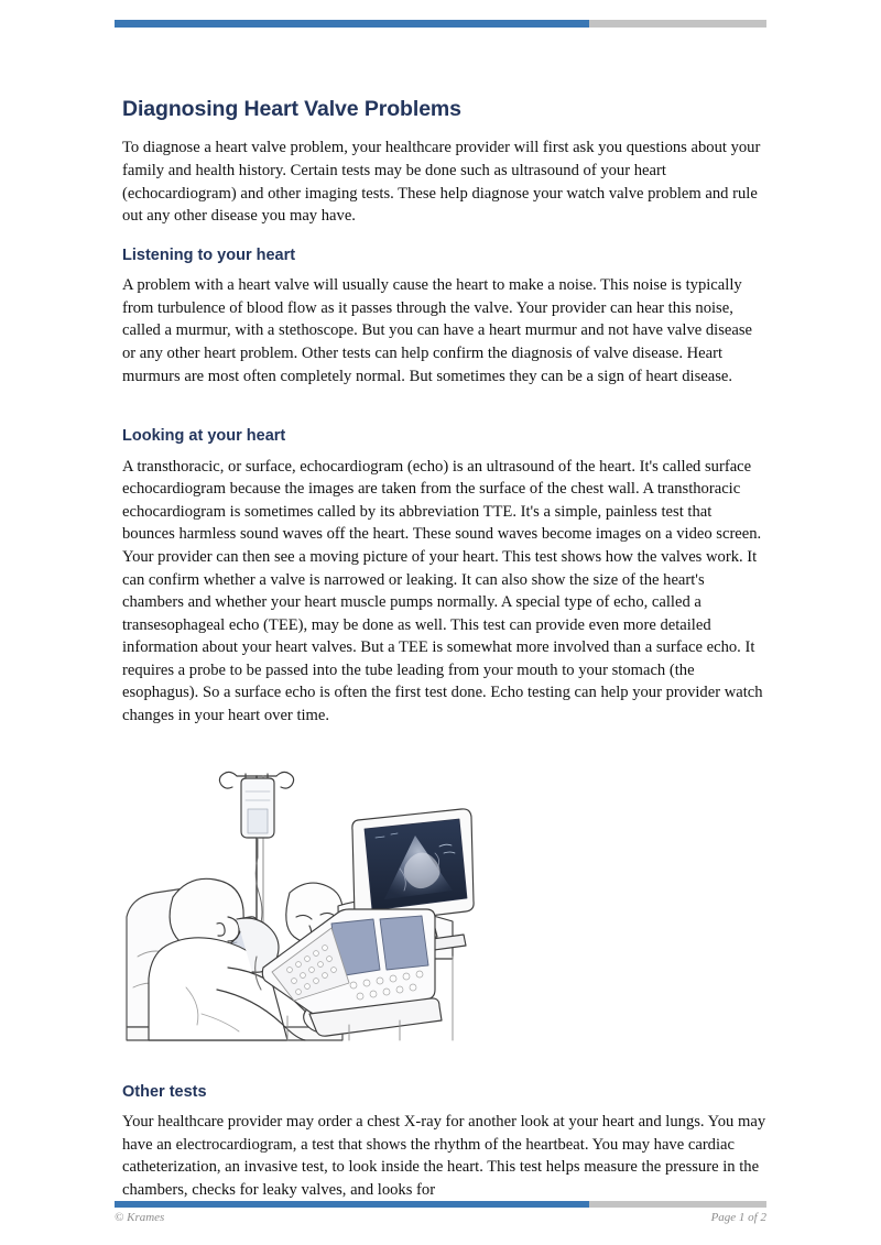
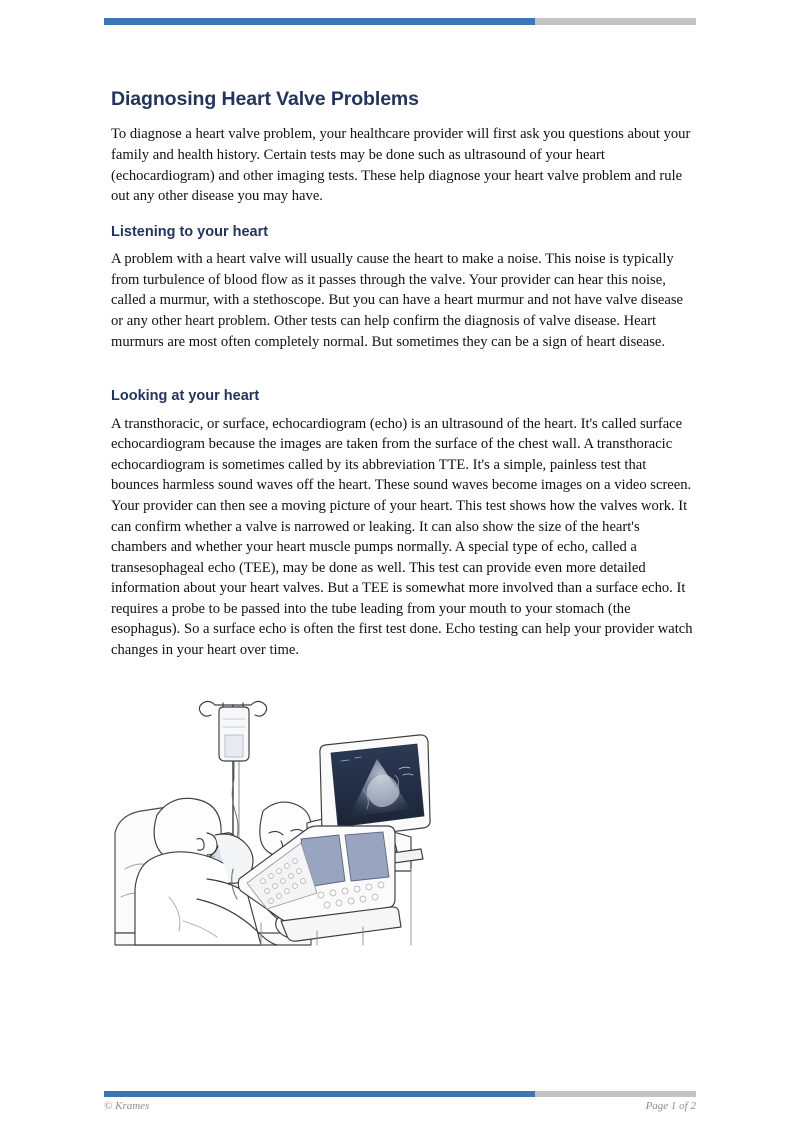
  Diagnosing Heart Valve Problems
- To diagnose a heart valve problem, your healthcare provider will first ask you questions about your family and health history. Certain tests may be done such as ultrasound of your heart (echocardiogram) and other imaging tests. These help diagnose your watch valve problem and rule out any other disease you may have.
+ To diagnose a heart valve problem, your healthcare provider will first ask you questions about your family and health history. Certain tests may be done such as ultrasound of your heart (echocardiogram) and other imaging tests. These help diagnose your heart valve problem and rule out any other disease you may have.
  Listening to your heart
  A problem with a heart valve will usually cause the heart to make a noise. This noise is typically from turbulence of blood flow as it passes through the valve. Your provider can hear this noise, called a murmur, with a stethoscope. But you can have a heart murmur and not have valve disease or any other heart problem. Other tests can help confirm the diagnosis of valve disease. Heart murmurs are most often completely normal. But sometimes they can be a sign of heart disease.
  Looking at your heart
  A transthoracic, or surface, echocardiogram (echo) is an ultrasound of the heart. It's called surface echocardiogram because the images are taken from the surface of the chest wall. A transthoracic echocardiogram is sometimes called by its abbreviation TTE. It's a simple, painless test that bounces harmless sound waves off the heart. These sound waves become images on a video screen. Your provider can then see a moving picture of your heart. This test shows how the valves work. It can confirm whether a valve is narrowed or leaking. It can also show the size of the heart's chambers and whether your heart muscle pumps normally. A special type of echo, called a transesophageal echo (TEE), may be done as well. This test can provide even more detailed information about your heart valves. But a TEE is somewhat more involved than a surface echo. It requires a probe to be passed into the tube leading from your mouth to your stomach (the esophagus). So a surface echo is often the first test done. Echo testing can help your provider watch changes in your heart over time.
- Other tests
- Your healthcare provider may order a chest X-ray for another look at your heart and lungs. You may have an electrocardiogram, a test that shows the rhythm of the heartbeat. You may have cardiac catheterization, an invasive test, to look inside the heart. This test helps measure the pressure in the chambers, checks for leaky valves, and looks for
  © Krames
  Page 1 of 2
